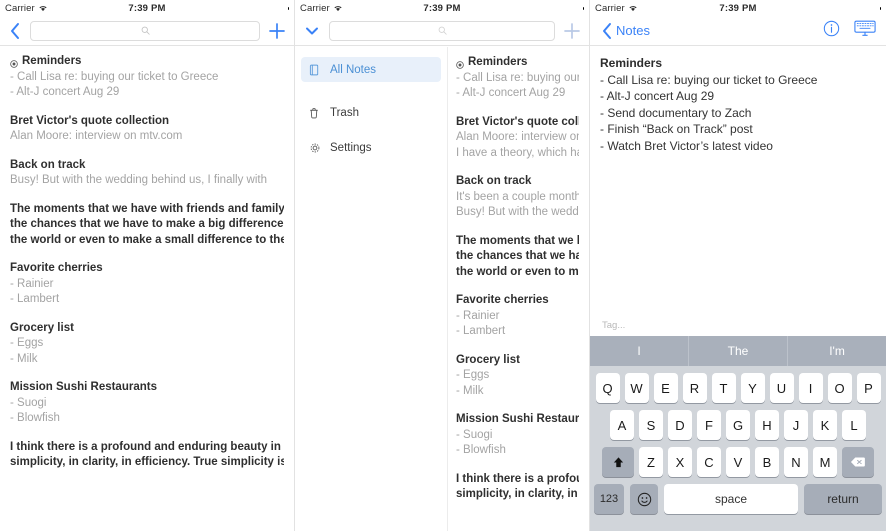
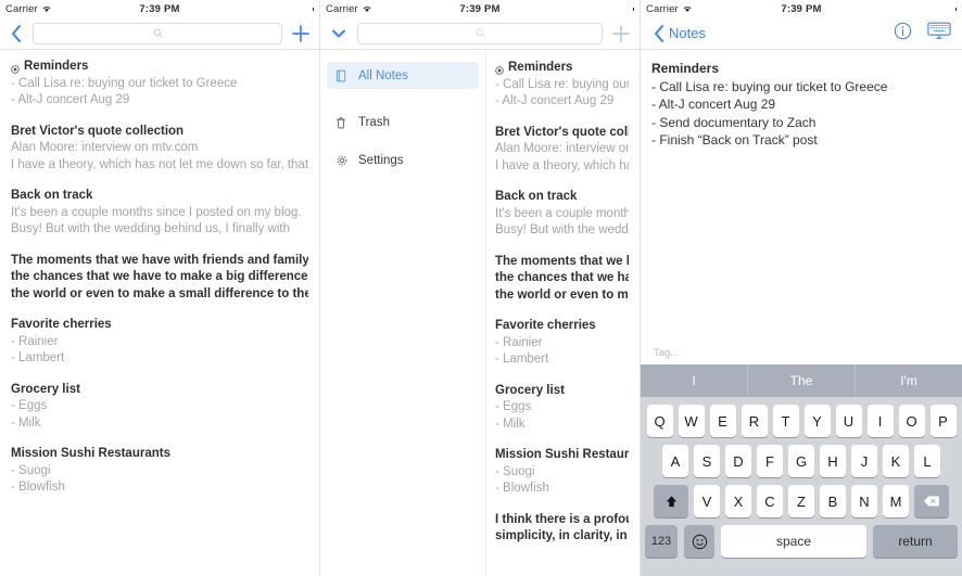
  Carrier
  7:39 PM
  Reminders
  - Call Lisa re: buying our ticket to Greece
  - Alt-J concert Aug 29
  Bret Victor's quote collection
  Alan Moore: interview on mtv.com
+ I have a theory, which has not let me down so far, that
  Back on track
+ It's been a couple months since I posted on my blog.
  Busy! But with the wedding behind us, I finally with
  The moments that we have with friends and family
  the chances that we have to make a big difference
  the world or even to make a small difference to the
  Favorite cherries
  - Rainier
  - Lambert
  Grocery list
  - Eggs
  - Milk
  Mission Sushi Restaurants
  - Suogi
  - Blowfish
- I think there is a profound and enduring beauty in
- simplicity, in clarity, in efficiency. True simplicity is
  Carrier
  7:39 PM
  Reminders
  - Call Lisa re: buying our
  - Alt-J concert Aug 29
  Bret Victor's quote col
  Alan Moore: interview o
  I have a theory, which h
  Back on track
  It's been a couple month
  Busy! But with the wedd
  The moments that we
  the chances that we ha
  the world or even to m
  Favorite cherries
  - Rainier
  - Lambert
  Grocery list
  - Eggs
  - Milk
  Mission Sushi Restaur
  - Suogi
  - Blowfish
  I think there is a profo
  simplicity, in clarity, in
  All Notes
  Trash
  Settings
  Carrier
  7:39 PM
  Notes
  Reminders
  - Call Lisa re: buying our ticket to Greece
  - Alt-J concert Aug 29
  - Send documentary to Zach
  - Finish “Back on Track” post
- - Watch Bret Victor’s latest video
  Tag...
  I
  The
  I'm
  Q
  W
  E
  R
  T
  Y
  U
  I
  O
  P
  A
  S
  D
  F
  G
  H
  J
  K
  L
- Z
+ V
  X
  C
- V
+ Z
  B
  N
  M
  123
  space
  return
